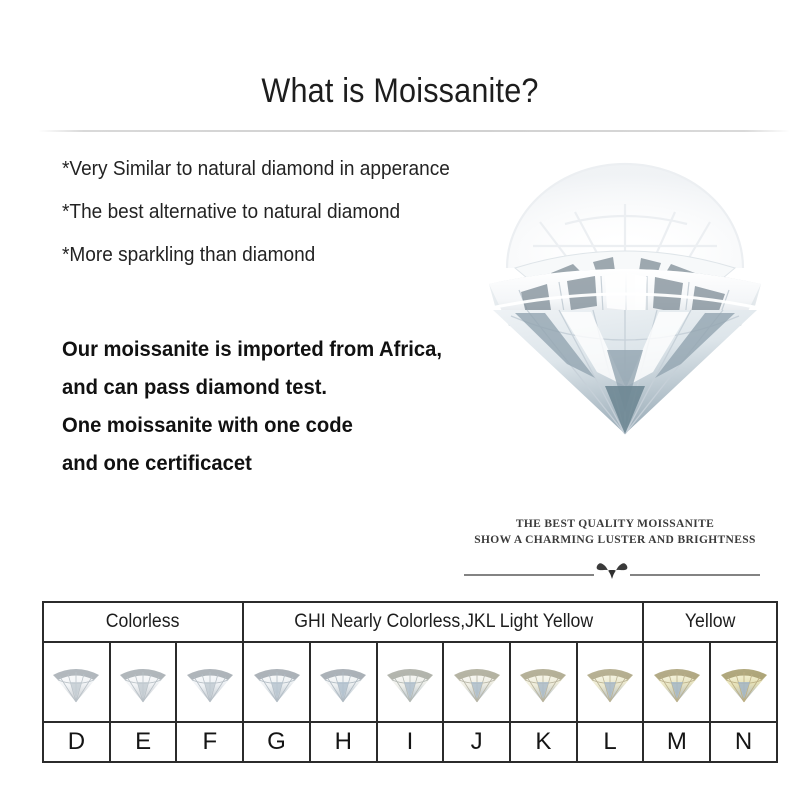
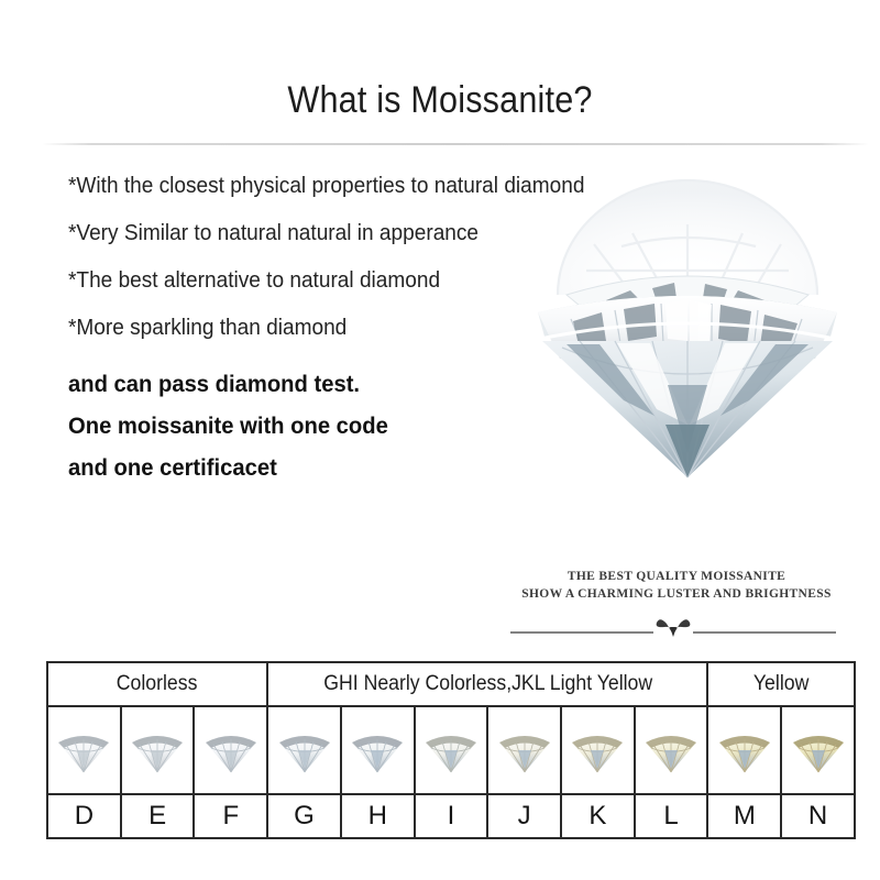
  What is Moissanite?
+ *With the closest physical properties to natural diamond
- *Very Similar to natural diamond in apperance
+ *Very Similar to natural natural in apperance
  *The best alternative to natural diamond
  *More sparkling than diamond
- Our moissanite is imported from Africa,
  and can pass diamond test.
  One moissanite with one code
  and one certificacet
  THE BEST QUALITY MOISSANITE
  SHOW A CHARMING LUSTER AND BRIGHTNESS
  Colorless	GHI Nearly Colorless,JKL Light Yellow	Yellow
  D	E	F	G	H	I	J	K	L	M	N
